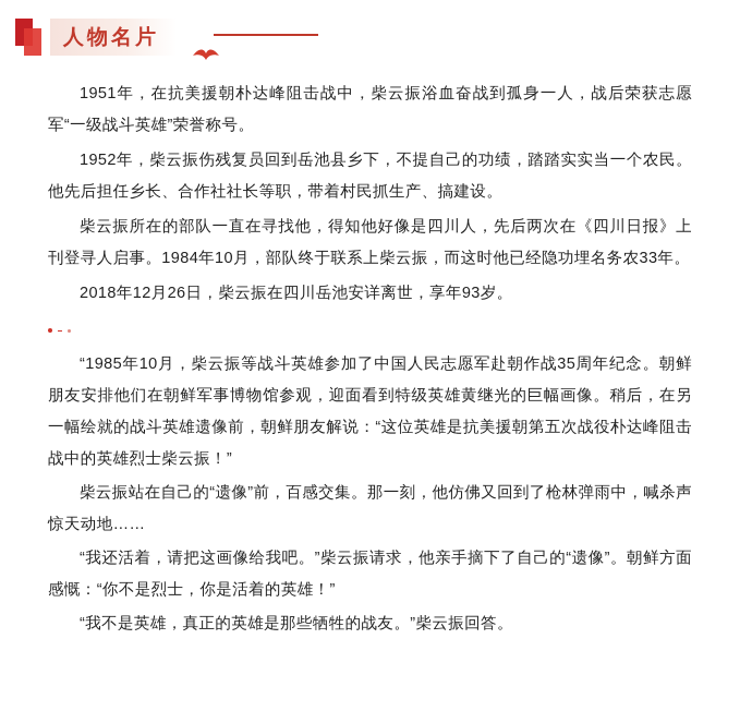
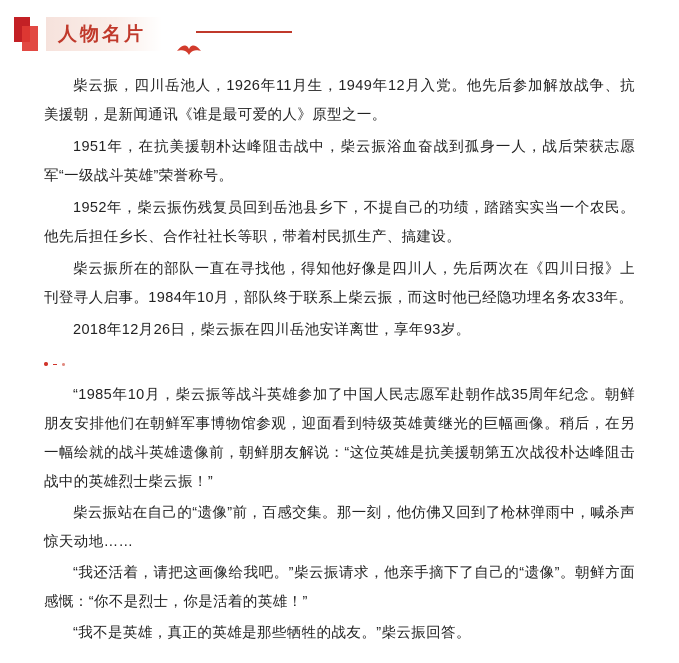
  人物名片
+ 柴云振，四川岳池人，1926年11月生，1949年12月入党。他先后参加解放战争、抗美援朝，是新闻通讯《谁是最可爱的人》原型之一。
  1951年，在抗美援朝朴达峰阻击战中，柴云振浴血奋战到孤身一人，战后荣获志愿军“一级战斗英雄”荣誉称号。
  1952年，柴云振伤残复员回到岳池县乡下，不提自己的功绩，踏踏实实当一个农民。他先后担任乡长、合作社社长等职，带着村民抓生产、搞建设。
  柴云振所在的部队一直在寻找他，得知他好像是四川人，先后两次在《四川日报》上刊登寻人启事。1984年10月，部队终于联系上柴云振，而这时他已经隐功埋名务农33年。
  2018年12月26日，柴云振在四川岳池安详离世，享年93岁。
  “1985年10月，柴云振等战斗英雄参加了中国人民志愿军赴朝作战35周年纪念。朝鲜朋友安排他们在朝鲜军事博物馆参观，迎面看到特级英雄黄继光的巨幅画像。稍后，在另一幅绘就的战斗英雄遗像前，朝鲜朋友解说：“这位英雄是抗美援朝第五次战役朴达峰阻击战中的英雄烈士柴云振！”
  柴云振站在自己的“遗像”前，百感交集。那一刻，他仿佛又回到了枪林弹雨中，喊杀声惊天动地……
  “我还活着，请把这画像给我吧。”柴云振请求，他亲手摘下了自己的“遗像”。朝鲜方面感慨：“你不是烈士，你是活着的英雄！”
  “我不是英雄，真正的英雄是那些牺牲的战友。”柴云振回答。
